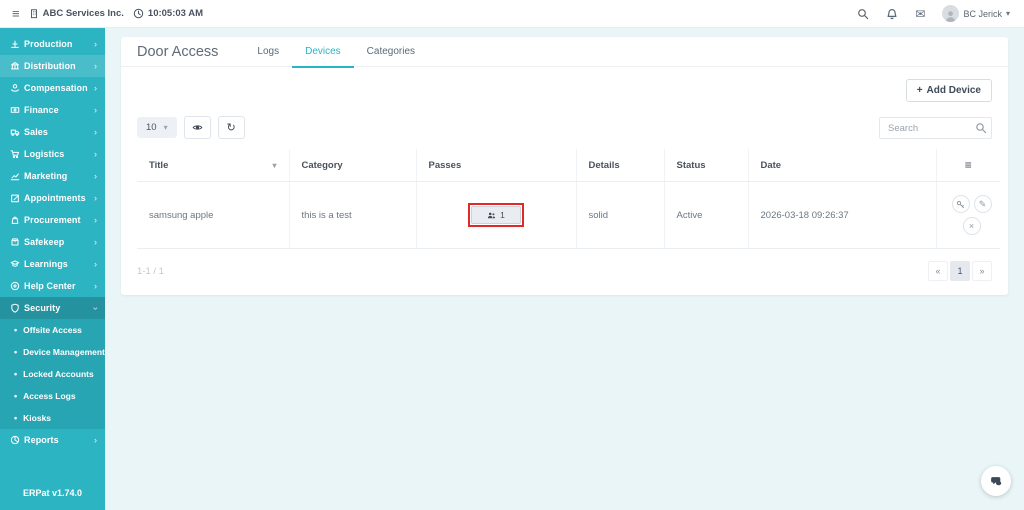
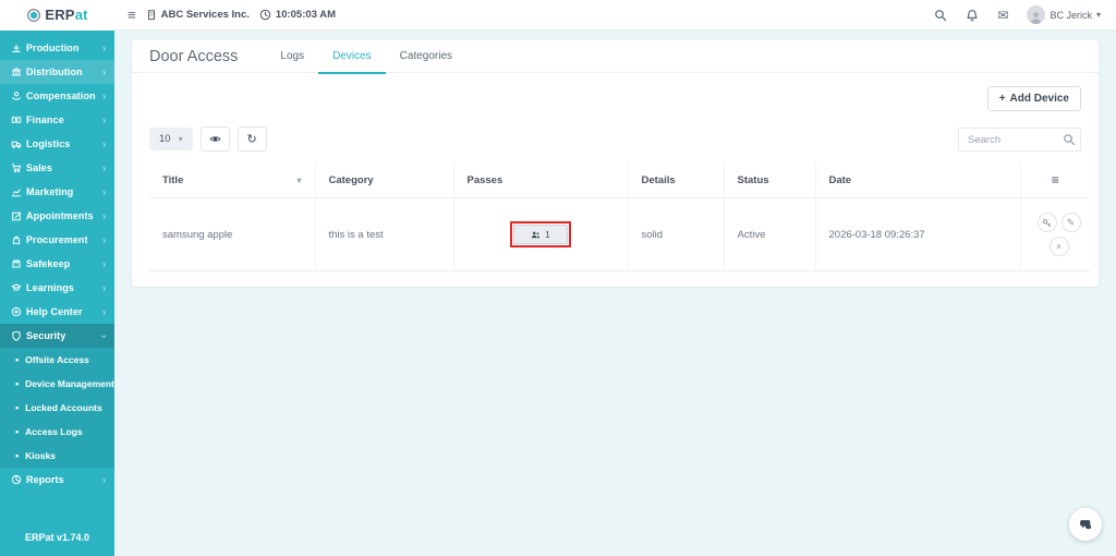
+ ERPat
  ≡
  ABC Services Inc.
  10:05:03 AM
  ✉
  BC Jerick
  ▾
  Production
  ›
  Distribution
  ›
  Compensation
  ›
  Finance
  ›
- Sales
+ Logistics
  ›
- Logistics
+ Sales
  ›
  Marketing
  ›
  Appointments
  ›
  Procurement
  ›
  Safekeep
  ›
  Learnings
  ›
  Help Center
  ›
  Security
  •
  Offsite Access
  •
  Device Management
  •
  Locked Accounts
  •
  Access Logs
  •
  Kiosks
  Reports
  ›
  ERPat v1.74.0
  Door Access
  Logs
  Devices
  Categories
  +
  Add Device
  10
  ▾
  ↻
  Search
  Title ▾	Category	Passes	Details	Status	Date	≡
  samsung apple	this is a test	1	solid	Active	2026-03-18 09:26:37	✎ ×
- 1-1 / 1
- «
- 1
- »
